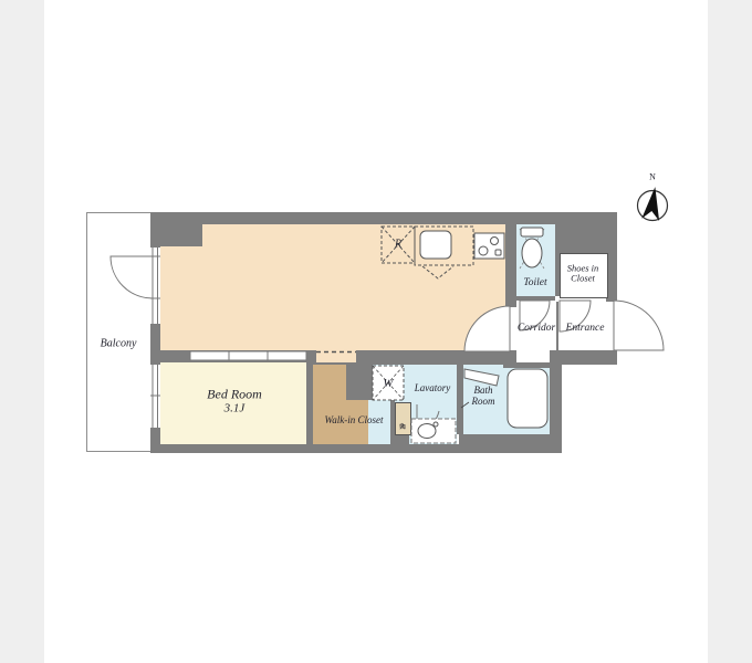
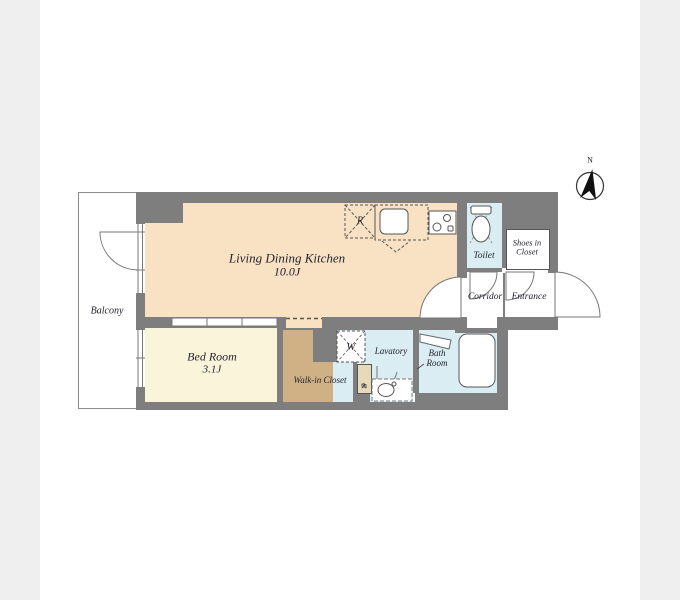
  Balcony
+ Living Dining Kitchen
+ 10.0J
  Bed Room
  3.1J
  Walk-in Closet
  Lavatory
  Bath
  Room
  Toilet
  Shoes in
  Closet
  Corridor
  Entrance
  R
  W
  N
